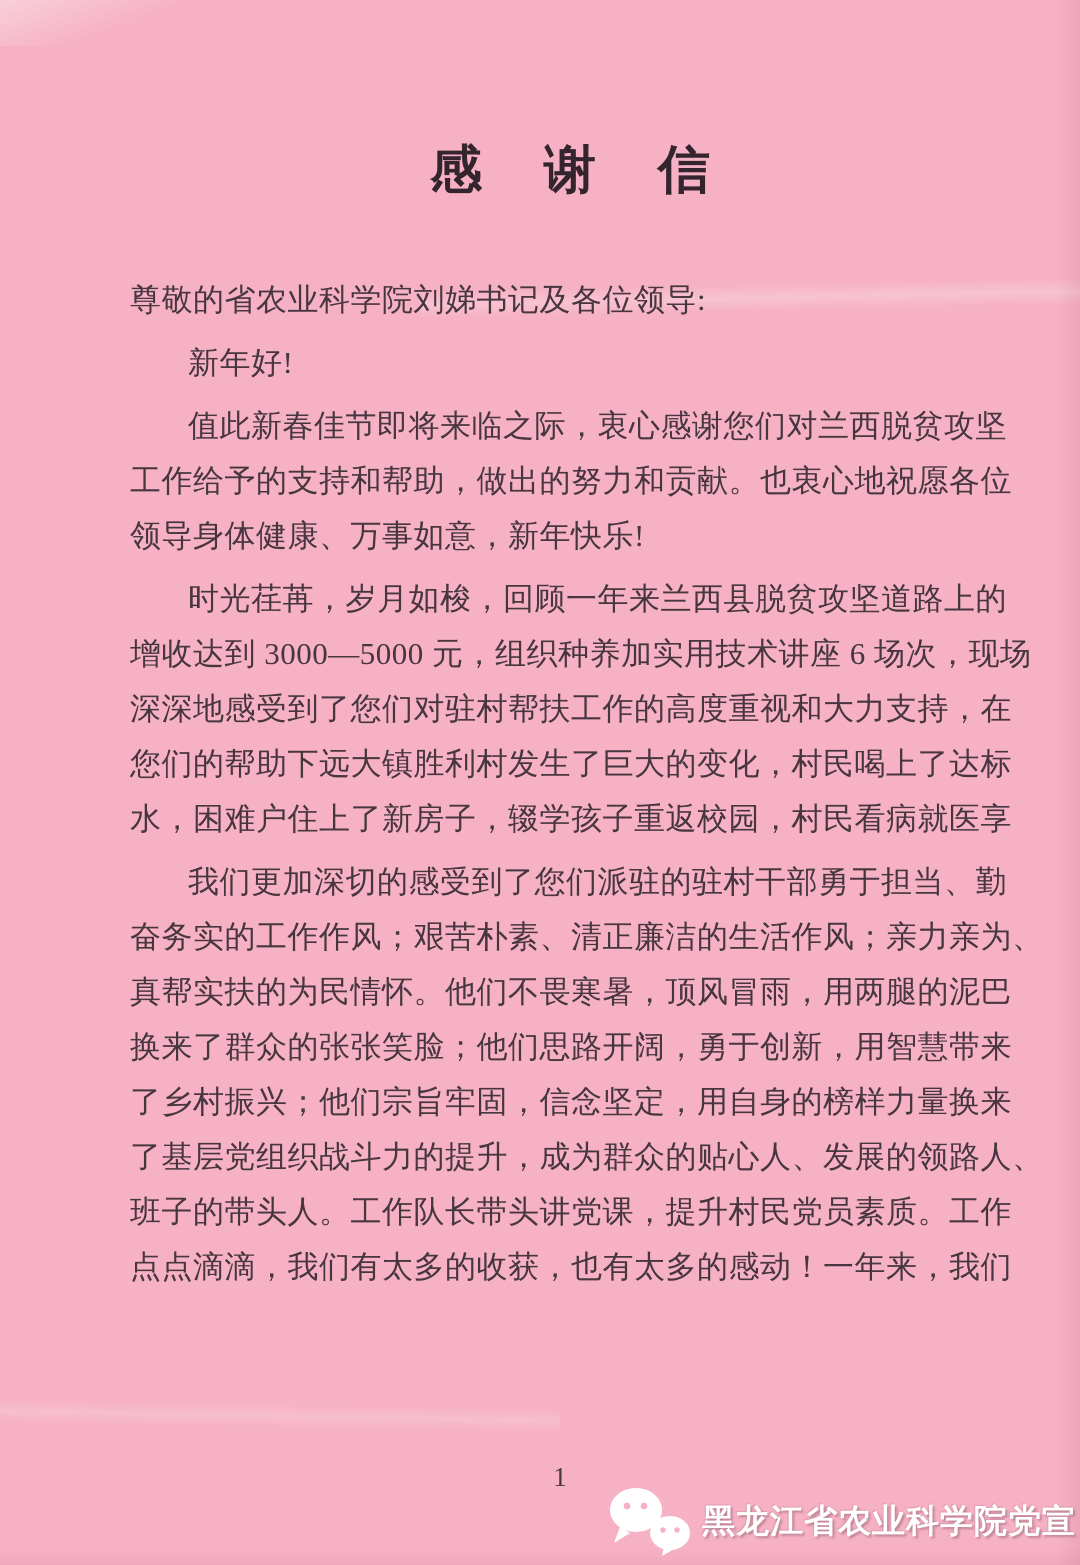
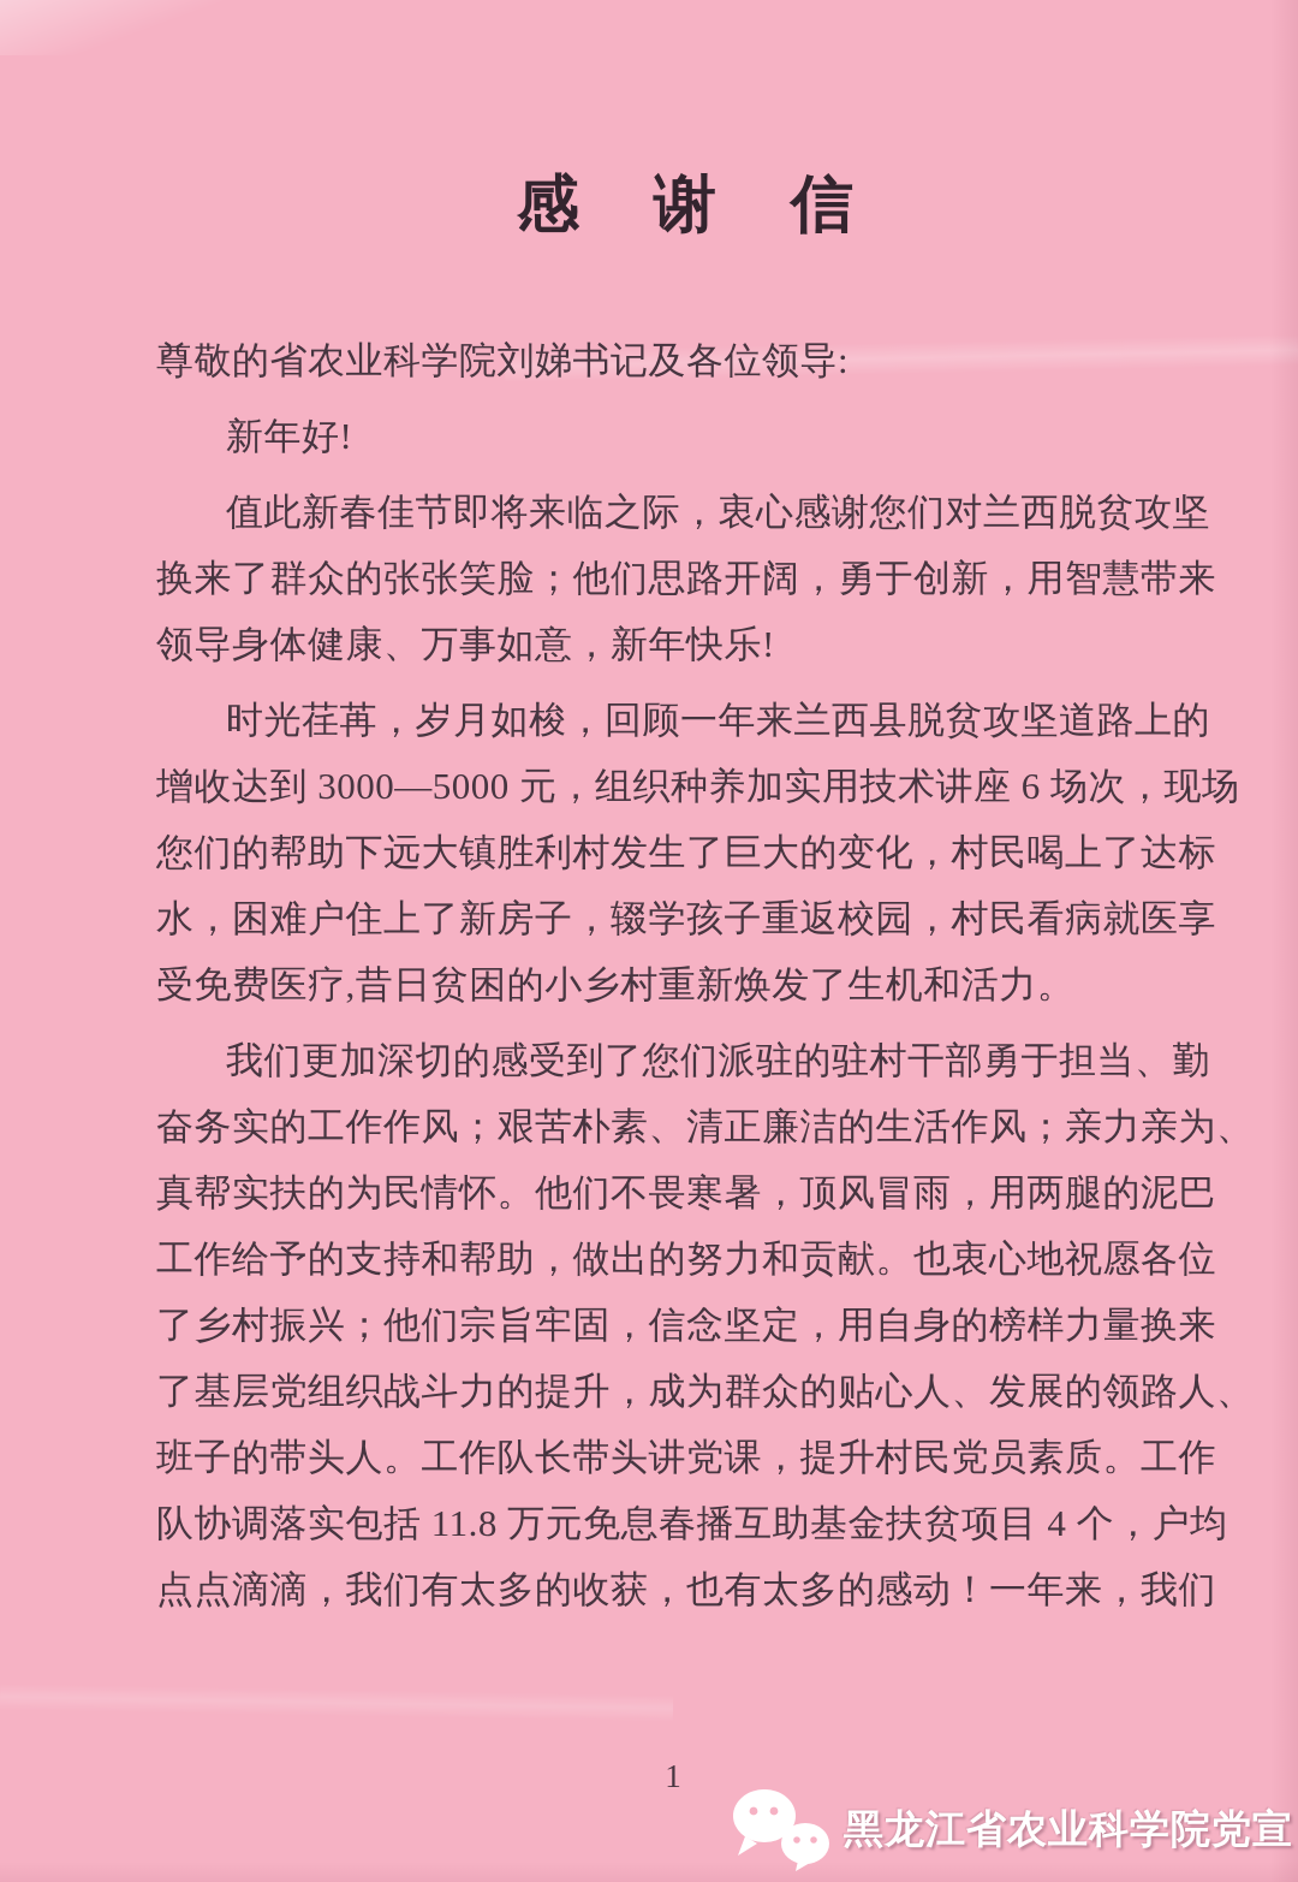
  感谢信
  尊敬的省农业科学院刘娣书记及各位领导:
  新年好!
  值此新春佳节即将来临之际，衷心感谢您们对兰西脱贫攻坚
- 工作给予的支持和帮助，做出的努力和贡献。也衷心地祝愿各位
+ 换来了群众的张张笑脸；他们思路开阔，勇于创新，用智慧带来
  领导身体健康、万事如意，新年快乐!
  时光荏苒，岁月如梭，回顾一年来兰西县脱贫攻坚道路上的
  增收达到 3000—5000 元，组织种养加实用技术讲座 6 场次，现场
- 深深地感受到了您们对驻村帮扶工作的高度重视和大力支持，在
  您们的帮助下远大镇胜利村发生了巨大的变化，村民喝上了达标
  水，困难户住上了新房子，辍学孩子重返校园，村民看病就医享
+ 受免费医疗,昔日贫困的小乡村重新焕发了生机和活力。
  我们更加深切的感受到了您们派驻的驻村干部勇于担当、勤
  奋务实的工作作风；艰苦朴素、清正廉洁的生活作风；亲力亲为、
  真帮实扶的为民情怀。他们不畏寒暑，顶风冒雨，用两腿的泥巴
- 换来了群众的张张笑脸；他们思路开阔，勇于创新，用智慧带来
+ 工作给予的支持和帮助，做出的努力和贡献。也衷心地祝愿各位
  了乡村振兴；他们宗旨牢固，信念坚定，用自身的榜样力量换来
  了基层党组织战斗力的提升，成为群众的贴心人、发展的领路人、
  班子的带头人。工作队长带头讲党课，提升村民党员素质。工作
+ 队协调落实包括 11.8 万元免息春播互助基金扶贫项目 4 个，户均
  点点滴滴，我们有太多的收获，也有太多的感动！一年来，我们
  1
  黑龙江省农业科学院党宣
